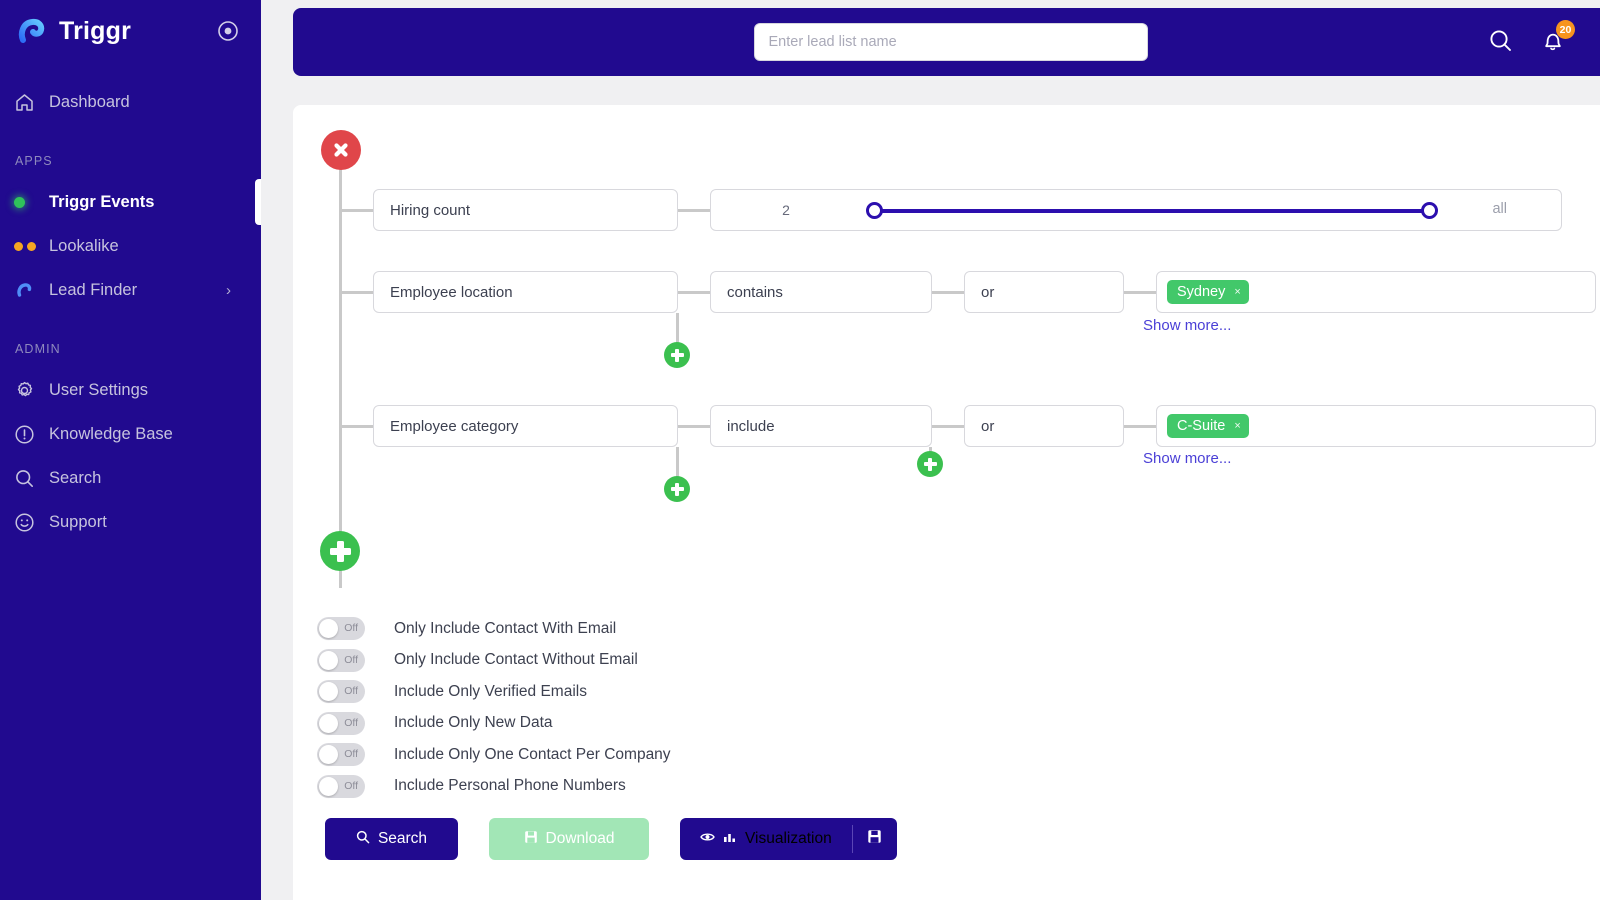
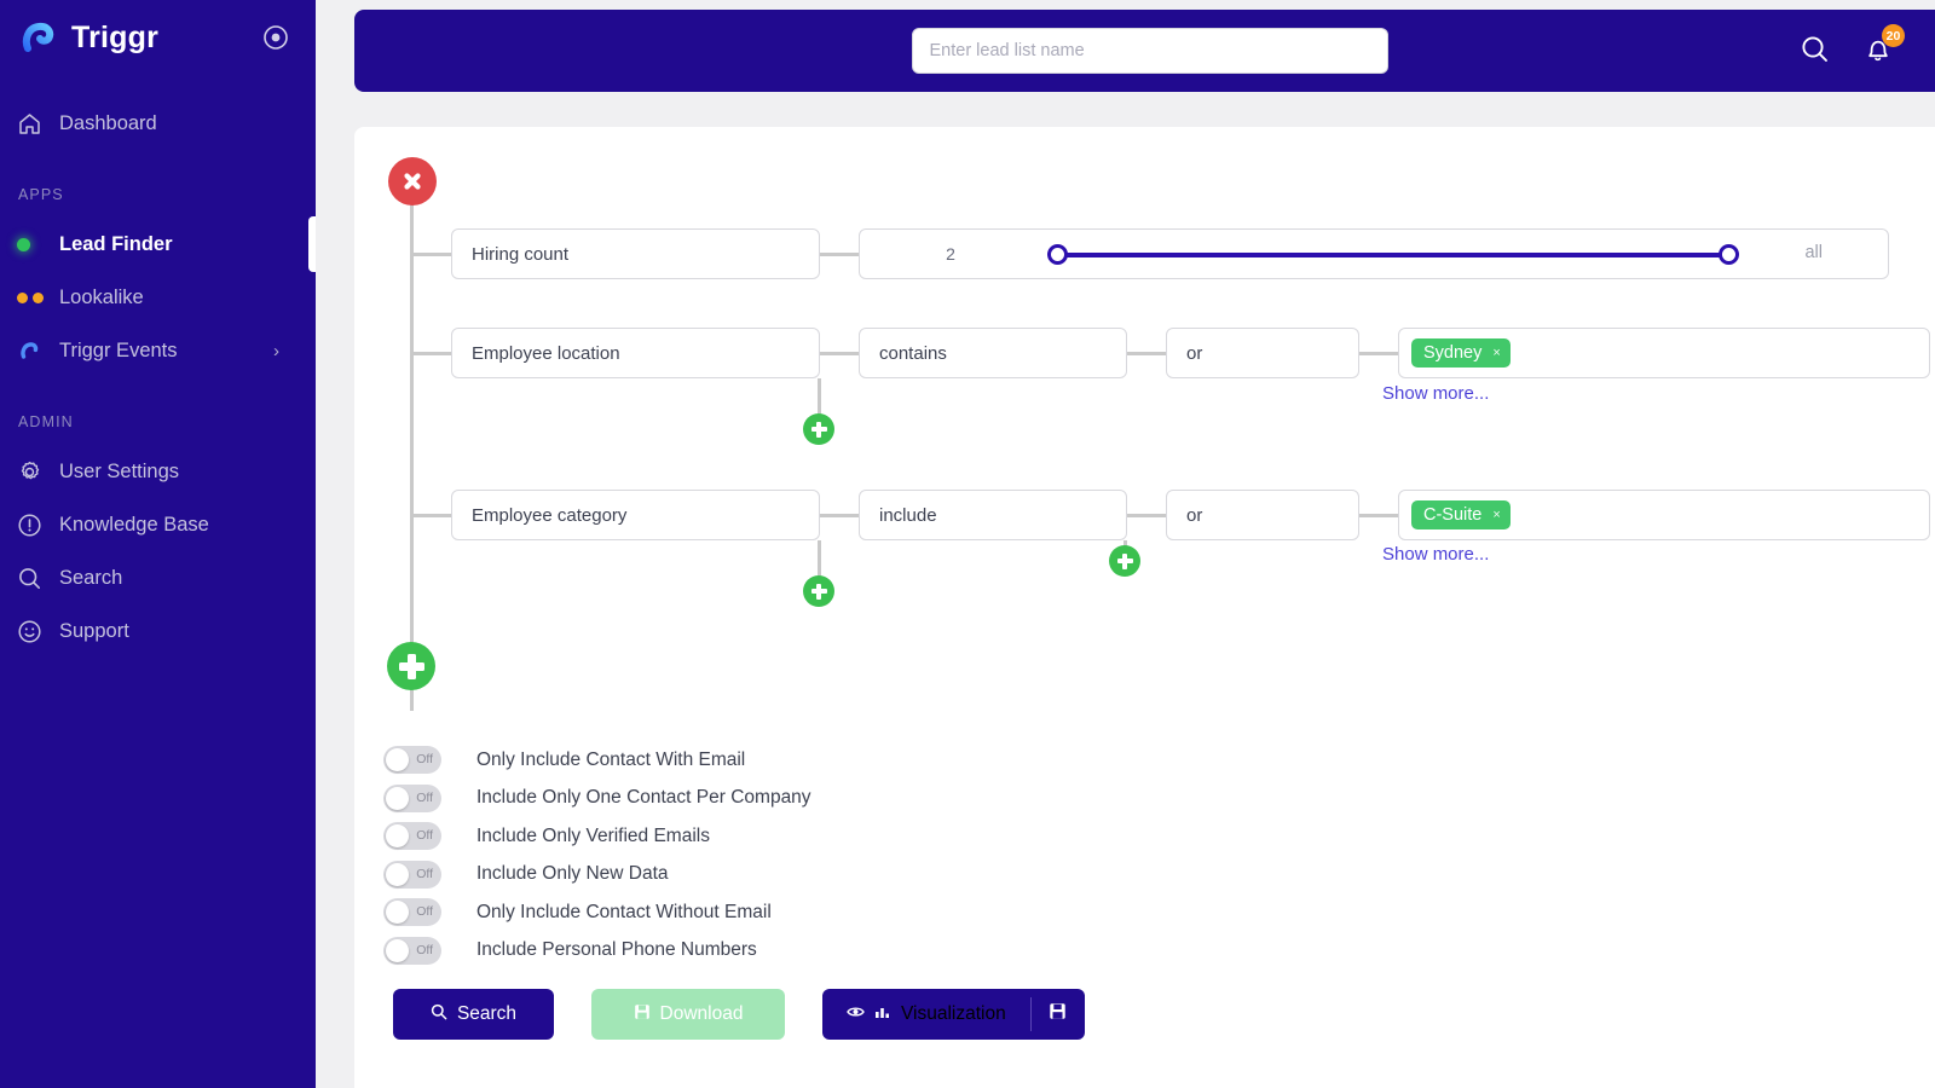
  Triggr
  Dashboard
  APPS
- Triggr Events
+ Lead Finder
  Lookalike
- Lead Finder
+ Triggr Events
  ›
  ADMIN
  User Settings
  Knowledge Base
  Search
  Support
  Enter lead list name
  20
  Hiring count
  2
  all
  Employee location
  contains
  or
  Sydney
  ×
  Show more...
  Employee category
  include
  or
  C-Suite
  ×
  Show more...
  Off
  Only Include Contact With Email
  Off
- Only Include Contact Without Email
+ Include Only One Contact Per Company
  Off
  Include Only Verified Emails
  Off
  Include Only New Data
  Off
- Include Only One Contact Per Company
+ Only Include Contact Without Email
  Off
  Include Personal Phone Numbers
  Search
  Download
  Visualization
